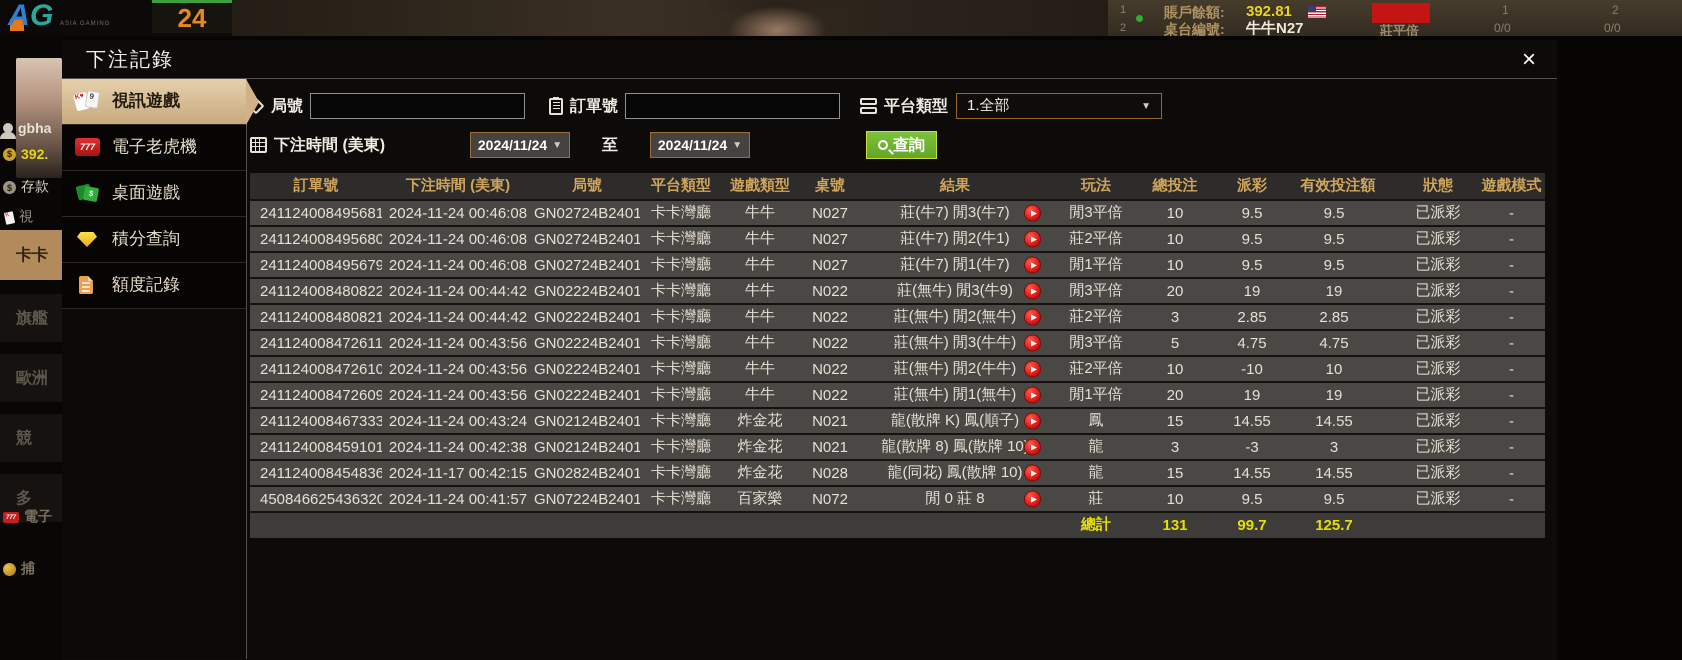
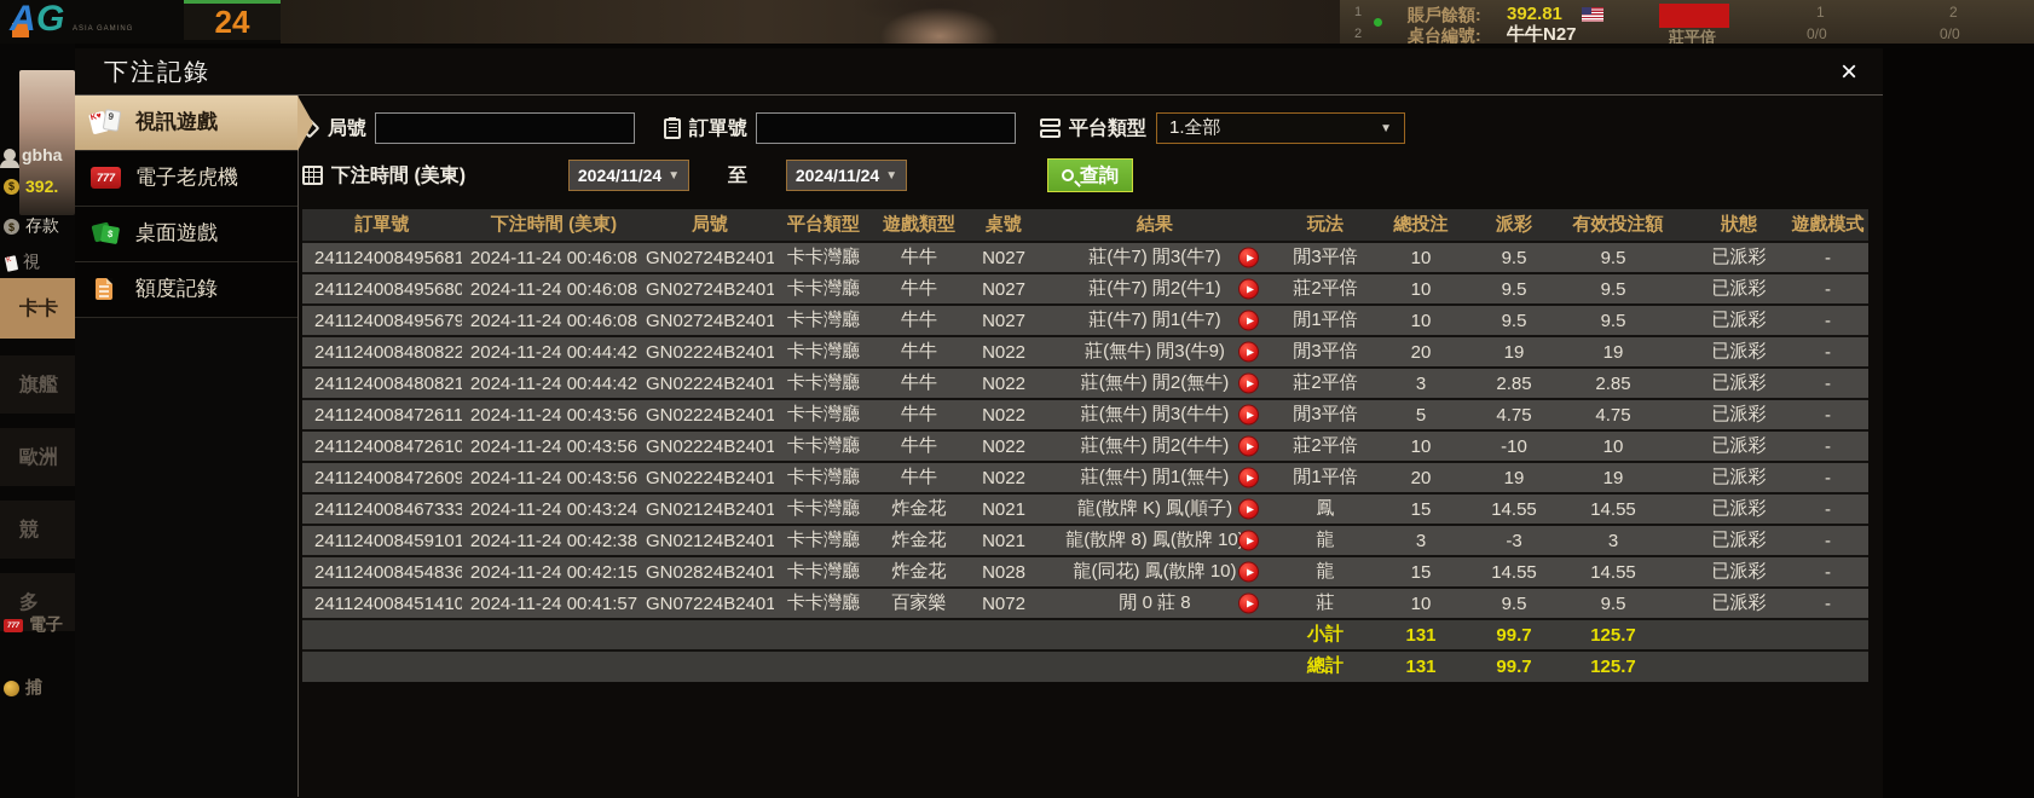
  A
  G
  24
  1
  2
  賬戶餘額:
  392.81
  桌台編號:
  牛牛N27
  莊平倍
  1
  2
  0/0
  0/0
  gbha
  $
  392.
  $
  存款
  視
  卡卡
  旗艦
  歐洲
  競
  多
  電子
  捕
  下注記錄
  ×
  視訊遊戲
  777
  電子老虎機
  桌面遊戲
- 積分查詢
  額度記錄
  局號
  訂單號
  平台類型
  1.全部
  ▼
  下注時間 (美東)
  2024/11/24
  ▼
  至
  2024/11/24
  ▼
  查詢
  訂單號	下注時間 (美東)	局號	平台類型	遊戲類型	桌號	結果	玩法	總投注	派彩	有效投注額	狀態	遊戲模式
  241124008495681	2024-11-24 00:46:08	GN02724B2401	卡卡灣廳	牛牛	N027	莊(牛7) 閒3(牛7)	閒3平倍	10	9.5	9.5	已派彩	-
  241124008495680	2024-11-24 00:46:08	GN02724B2401	卡卡灣廳	牛牛	N027	莊(牛7) 閒2(牛1)	莊2平倍	10	9.5	9.5	已派彩	-
  241124008495679	2024-11-24 00:46:08	GN02724B2401	卡卡灣廳	牛牛	N027	莊(牛7) 閒1(牛7)	閒1平倍	10	9.5	9.5	已派彩	-
  241124008480822	2024-11-24 00:44:42	GN02224B2401	卡卡灣廳	牛牛	N022	莊(無牛) 閒3(牛9)	閒3平倍	20	19	19	已派彩	-
  241124008480821	2024-11-24 00:44:42	GN02224B2401	卡卡灣廳	牛牛	N022	莊(無牛) 閒2(無牛)	莊2平倍	3	2.85	2.85	已派彩	-
  241124008472611	2024-11-24 00:43:56	GN02224B2401	卡卡灣廳	牛牛	N022	莊(無牛) 閒3(牛牛)	閒3平倍	5	4.75	4.75	已派彩	-
  241124008472610	2024-11-24 00:43:56	GN02224B2401	卡卡灣廳	牛牛	N022	莊(無牛) 閒2(牛牛)	莊2平倍	10	-10	10	已派彩	-
  241124008472609	2024-11-24 00:43:56	GN02224B2401	卡卡灣廳	牛牛	N022	莊(無牛) 閒1(無牛)	閒1平倍	20	19	19	已派彩	-
  241124008467333	2024-11-24 00:43:24	GN02124B2401	卡卡灣廳	炸金花	N021	龍(散牌 K) 鳳(順子)	鳳	15	14.55	14.55	已派彩	-
  241124008459101	2024-11-24 00:42:38	GN02124B2401	卡卡灣廳	炸金花	N021	龍(散牌 8) 鳳(散牌 10	龍	3	-3	3	已派彩	-
- 241124008454836	2024-11-17 00:42:15	GN02824B2401	卡卡灣廳	炸金花	N028	龍(同花) 鳳(散牌 10)	龍	15	14.55	14.55	已派彩	-
+ 241124008454836	2024-11-24 00:42:15	GN02824B2401	卡卡灣廳	炸金花	N028	龍(同花) 鳳(散牌 10)	龍	15	14.55	14.55	已派彩	-
- 450846625436320	2024-11-24 00:41:57	GN07224B2401	卡卡灣廳	百家樂	N072	閒 0 莊 8	莊	10	9.5	9.5	已派彩	-
+ 241124008451410	2024-11-24 00:41:57	GN07224B2401	卡卡灣廳	百家樂	N072	閒 0 莊 8	莊	10	9.5	9.5	已派彩	-
+ 	小計	131	99.7	125.7
  	總計	131	99.7	125.7
